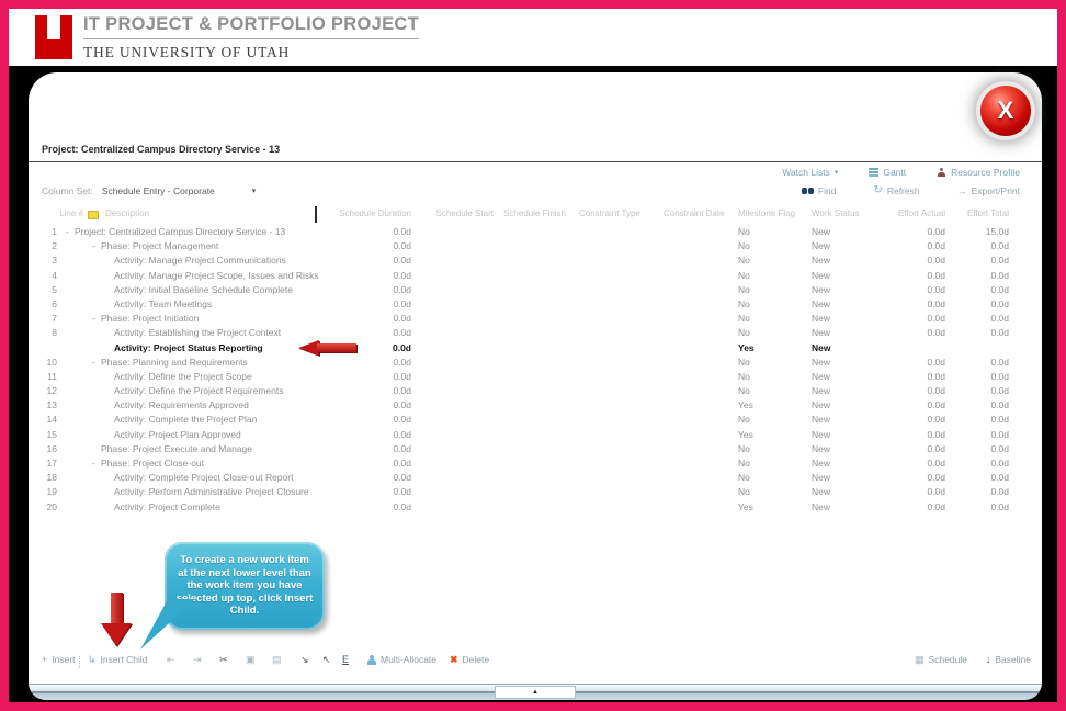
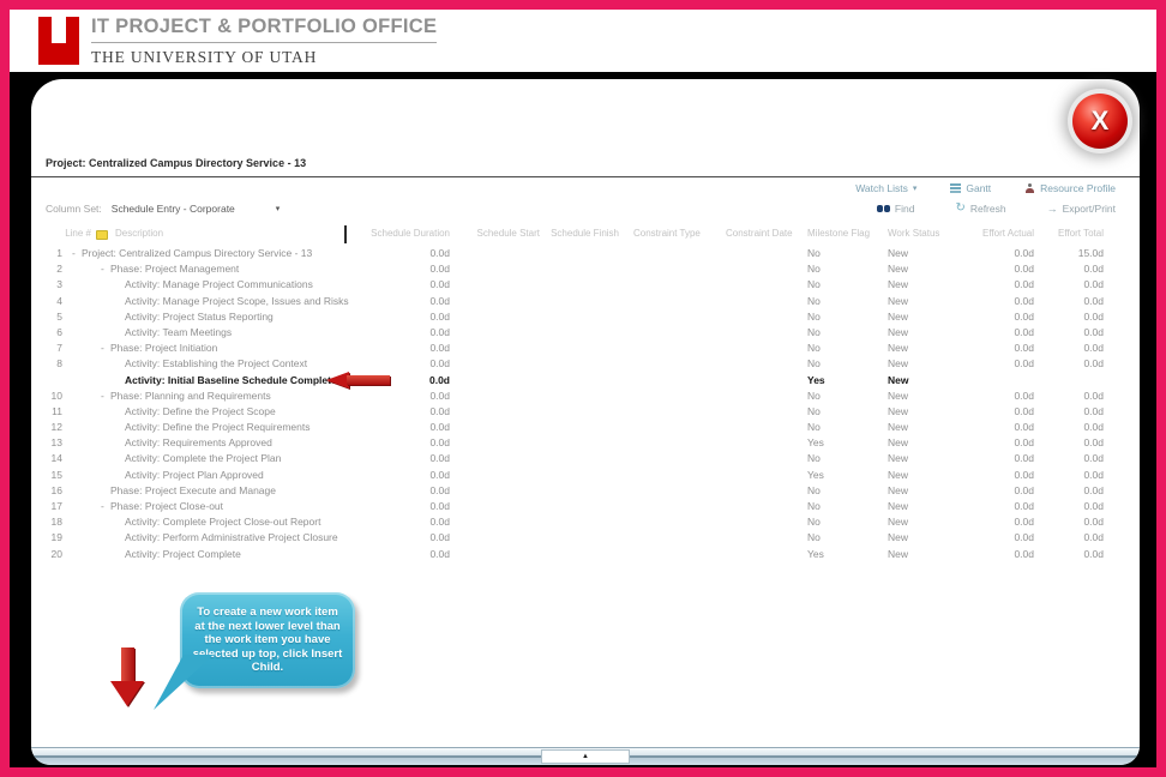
- IT PROJECT & PORTFOLIO PROJECT
+ IT PROJECT & PORTFOLIO OFFICE
  THE UNIVERSITY OF UTAH
  X
  Project: Centralized Campus Directory Service - 13
  Watch Lists
  Gantt
  Resource Profile
  Column Set:
  Schedule Entry - Corporate
  Find
  ↻
  Refresh
  →
  Export/Print
  Line #
  Description
  Schedule Duration
  Schedule Start
  Schedule Finish
  Constraint Type
  Constraint Date
  Milestone Flag
  Work Status
  Effort Actual
  Effort Total
  1
  -
  Project: Centralized Campus Directory Service - 13
  0.0d
  No
  New
  0.0d
  15.0d
  2
  -
  Phase: Project Management
  0.0d
  No
  New
  0.0d
  0.0d
  3
  Activity: Manage Project Communications
  0.0d
  No
  New
  0.0d
  0.0d
  4
  Activity: Manage Project Scope, Issues and Risks
  0.0d
  No
  New
  0.0d
  0.0d
  5
- Activity: Initial Baseline Schedule Complete
+ Activity: Project Status Reporting
  0.0d
  No
  New
  0.0d
  0.0d
  6
  Activity: Team Meetings
  0.0d
  No
  New
  0.0d
  0.0d
  7
  -
  Phase: Project Initiation
  0.0d
  No
  New
  0.0d
  0.0d
  8
  Activity: Establishing the Project Context
  0.0d
  No
  New
  0.0d
  0.0d
- Activity: Project Status Reporting
+ Activity: Initial Baseline Schedule Complete
  0.0d
  Yes
  New
  10
  -
  Phase: Planning and Requirements
  0.0d
  No
  New
  0.0d
  0.0d
  11
  Activity: Define the Project Scope
  0.0d
  No
  New
  0.0d
  0.0d
  12
  Activity: Define the Project Requirements
  0.0d
  No
  New
  0.0d
  0.0d
  13
  Activity: Requirements Approved
  0.0d
  Yes
  New
  0.0d
  0.0d
  14
  Activity: Complete the Project Plan
  0.0d
  No
  New
  0.0d
  0.0d
  15
  Activity: Project Plan Approved
  0.0d
  Yes
  New
  0.0d
  0.0d
  16
  Phase: Project Execute and Manage
  0.0d
  No
  New
  0.0d
  0.0d
  17
  -
  Phase: Project Close-out
  0.0d
  No
  New
  0.0d
  0.0d
  18
  Activity: Complete Project Close-out Report
  0.0d
  No
  New
  0.0d
  0.0d
  19
  Activity: Perform Administrative Project Closure
  0.0d
  No
  New
  0.0d
  0.0d
  20
  Activity: Project Complete
  0.0d
  Yes
  New
  0.0d
  0.0d
  To create a new work item at the next lower level than the work item you have selected up top, click Insert Child.
- +
- Insert
- ↳
- Insert Child
- ⇤
- ⇥
- ✂
- ▣
- ▤
- ↘
- ↖
- E
- Multi-Allocate
- ✖
- Delete
- ▦
- Schedule
- ↓
- Baseline
